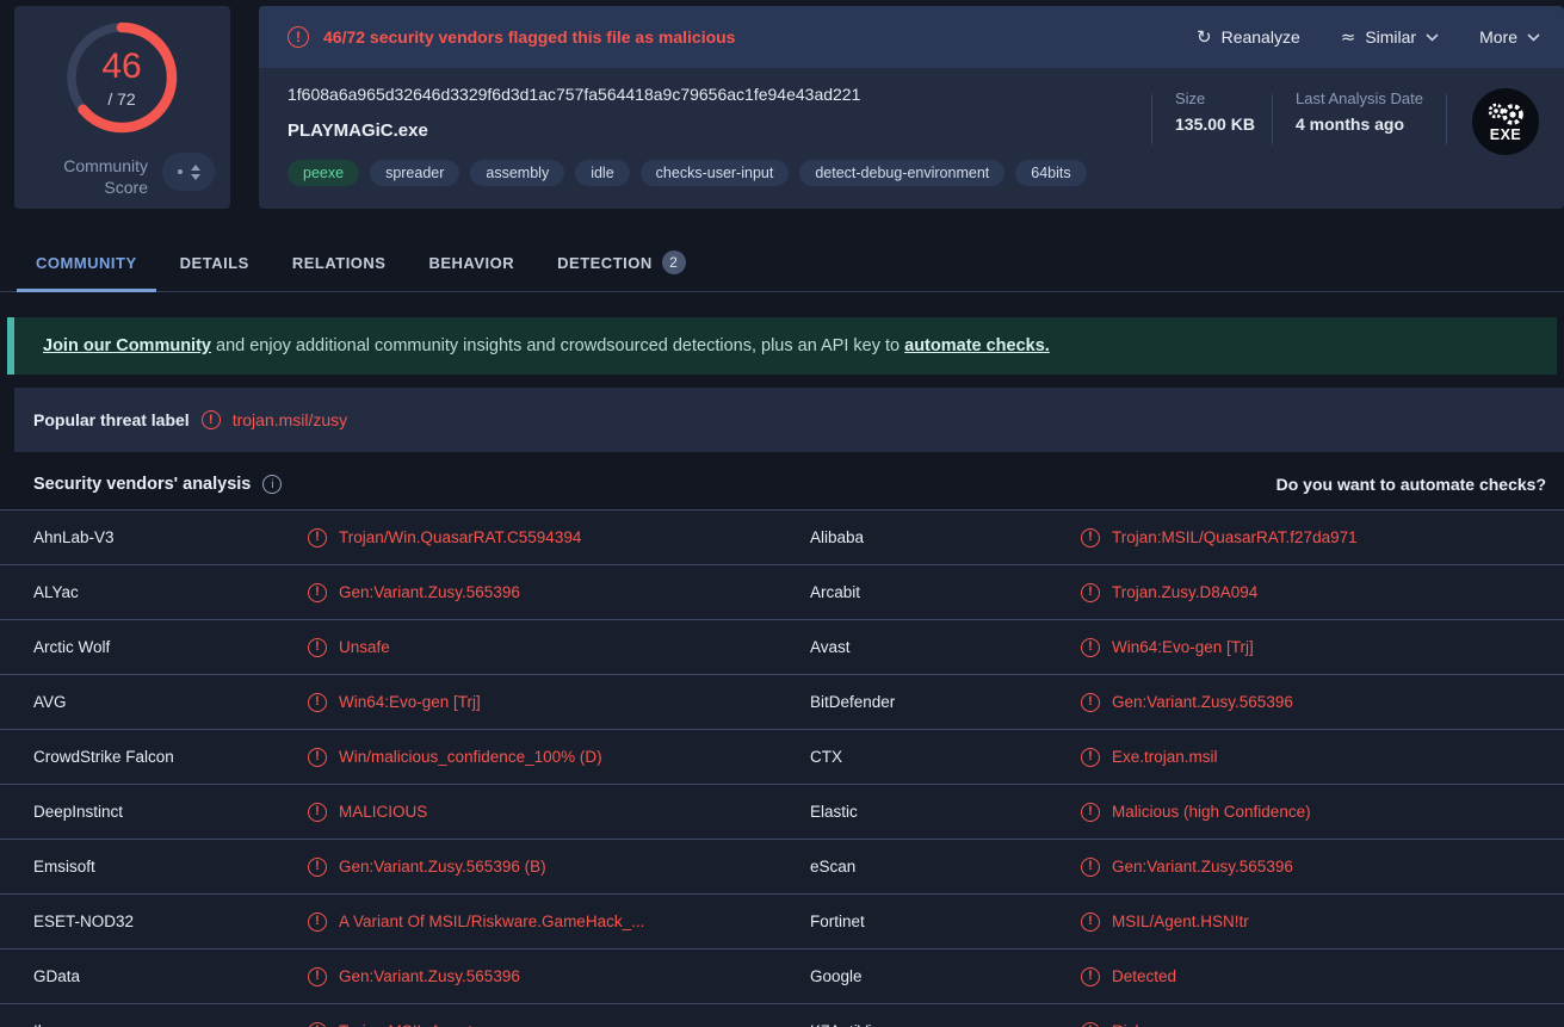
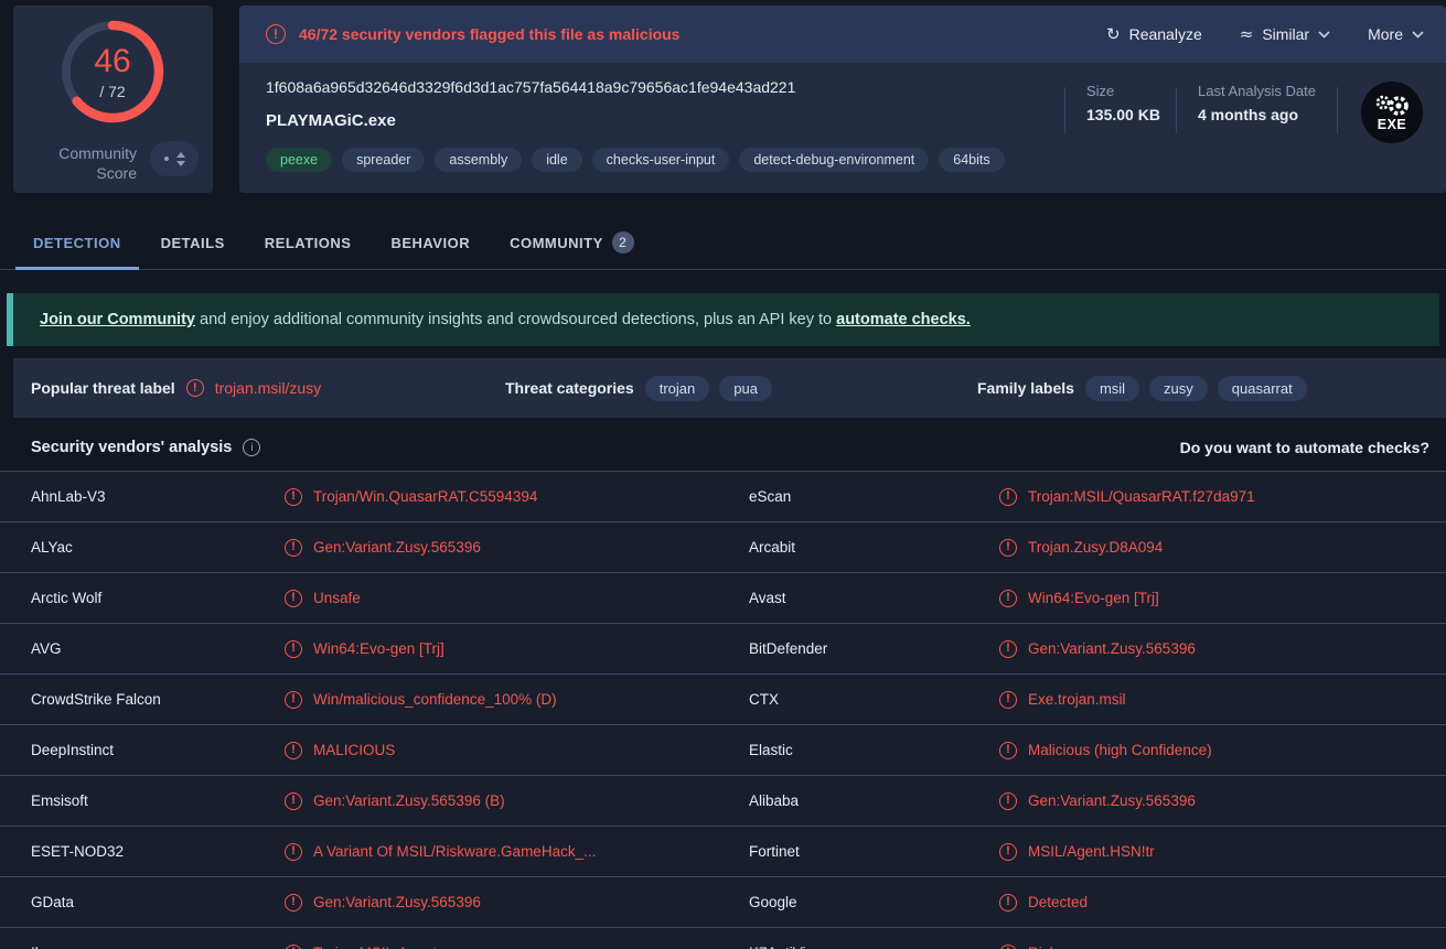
  46
  / 72
  Community
  Score
  !
  46/72 security vendors flagged this file as malicious
  ↻
  Reanalyze
  ≈
  Similar
  More
  1f608a6a965d32646d3329f6d3d1ac757fa564418a9c79656ac1fe94e43ad221
  PLAYMAGiC.exe
  peexe
  spreader
  assembly
  idle
  checks-user-input
  detect-debug-environment
  64bits
  Size
  135.00 KB
  Last Analysis Date
  4 months ago
  EXE
- COMMUNITY
+ DETECTION
  DETAILS
  RELATIONS
  BEHAVIOR
- DETECTION
+ COMMUNITY
  2
  Join our Community and enjoy additional community insights and crowdsourced detections, plus an API key to automate checks.
  Popular threat label
  !
  trojan.msil/zusy
+ Threat categories
+ trojan
+ pua
+ Family labels
+ msil
+ zusy
+ quasarrat
  Security vendors' analysis
  i
  Do you want to automate checks?
  AhnLab-V3
  !
  Trojan/Win.QuasarRAT.C5594394
- Alibaba
+ eScan
  !
  Trojan:MSIL/QuasarRAT.f27da971
  ALYac
  !
  Gen:Variant.Zusy.565396
  Arcabit
  !
  Trojan.Zusy.D8A094
  Arctic Wolf
  !
  Unsafe
  Avast
  !
  Win64:Evo-gen [Trj]
  AVG
  !
  Win64:Evo-gen [Trj]
  BitDefender
  !
  Gen:Variant.Zusy.565396
  CrowdStrike Falcon
  !
  Win/malicious_confidence_100% (D)
  CTX
  !
  Exe.trojan.msil
  DeepInstinct
  !
  MALICIOUS
  Elastic
  !
  Malicious (high Confidence)
  Emsisoft
  !
  Gen:Variant.Zusy.565396 (B)
- eScan
+ Alibaba
  !
  Gen:Variant.Zusy.565396
  ESET-NOD32
  !
  A Variant Of MSIL/Riskware.GameHack_...
  Fortinet
  !
  MSIL/Agent.HSN!tr
  GData
  !
  Gen:Variant.Zusy.565396
  Google
  !
  Detected
